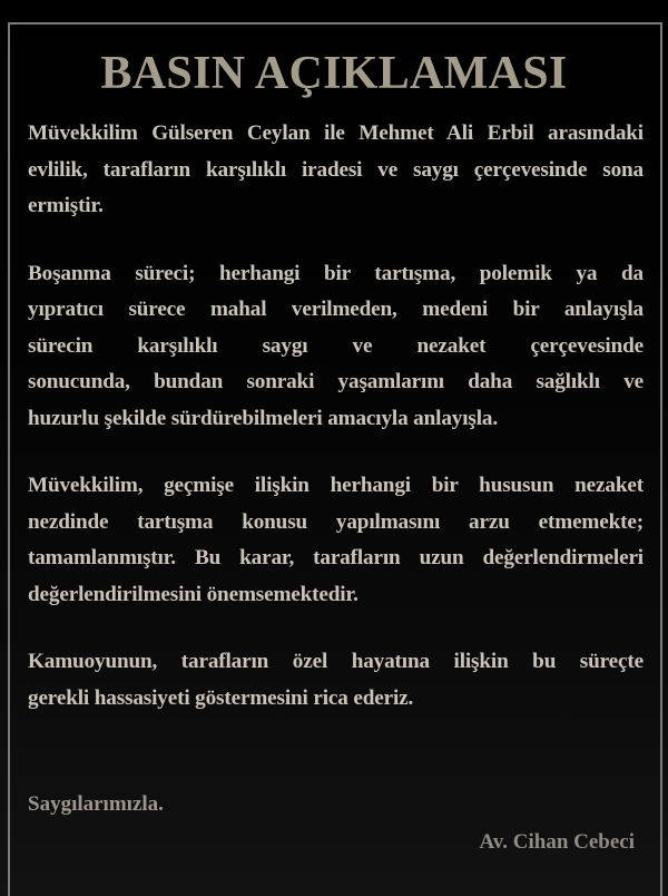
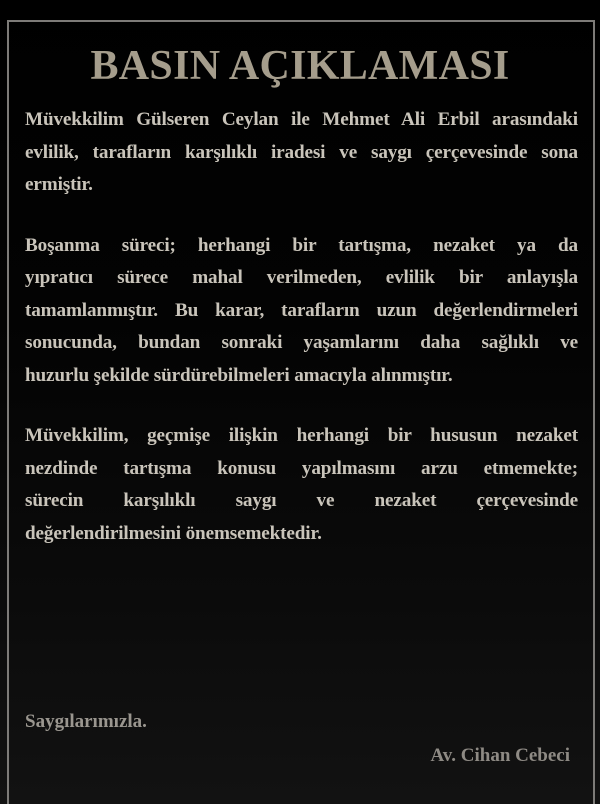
  BASIN AÇIKLAMASI
  Müvekkilim Gülseren Ceylan ile Mehmet Ali Erbil arasındaki
  evlilik, tarafların karşılıklı iradesi ve saygı çerçevesinde sona
  ermiştir.
- Boşanma süreci; herhangi bir tartışma, polemik ya da
+ Boşanma süreci; herhangi bir tartışma, nezaket ya da
- yıpratıcı sürece mahal verilmeden, medeni bir anlayışla
+ yıpratıcı sürece mahal verilmeden, evlilik bir anlayışla
- sürecin karşılıklı saygı ve nezaket çerçevesinde
+ tamamlanmıştır. Bu karar, tarafların uzun değerlendirmeleri
  sonucunda, bundan sonraki yaşamlarını daha sağlıklı ve
- huzurlu şekilde sürdürebilmeleri amacıyla anlayışla.
+ huzurlu şekilde sürdürebilmeleri amacıyla alınmıştır.
  Müvekkilim, geçmişe ilişkin herhangi bir hususun nezaket
  nezdinde tartışma konusu yapılmasını arzu etmemekte;
- tamamlanmıştır. Bu karar, tarafların uzun değerlendirmeleri
+ sürecin karşılıklı saygı ve nezaket çerçevesinde
  değerlendirilmesini önemsemektedir.
- Kamuoyunun, tarafların özel hayatına ilişkin bu süreçte
- gerekli hassasiyeti göstermesini rica ederiz.
  Saygılarımızla.
  Av. Cihan Cebeci
